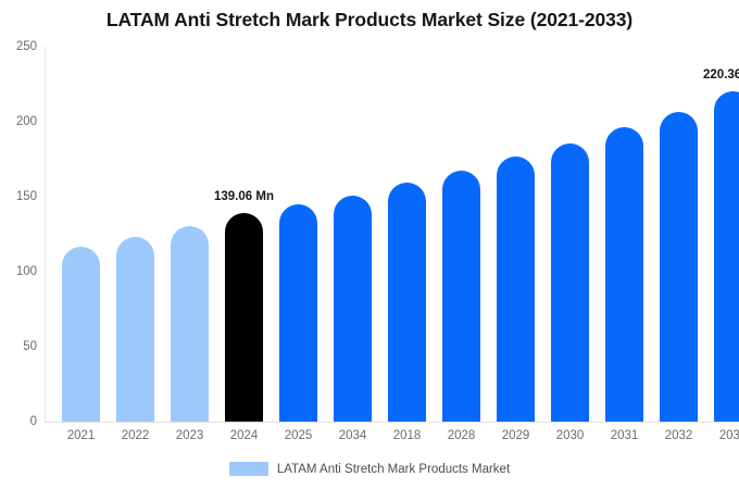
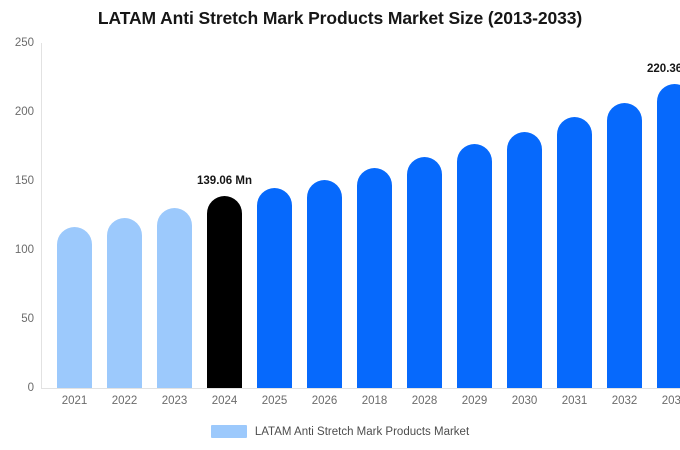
- LATAM Anti Stretch Mark Products Market Size (2021-2033)
+ LATAM Anti Stretch Mark Products Market Size (2013-2033)
  0
  50
  100
  150
  200
  250
  139.06 Mn
  220.36
  2021
  2022
  2023
  2024
  2025
- 2034
+ 2026
  2018
  2028
  2029
  2030
  2031
  2032
  203
  LATAM Anti Stretch Mark Products Market
